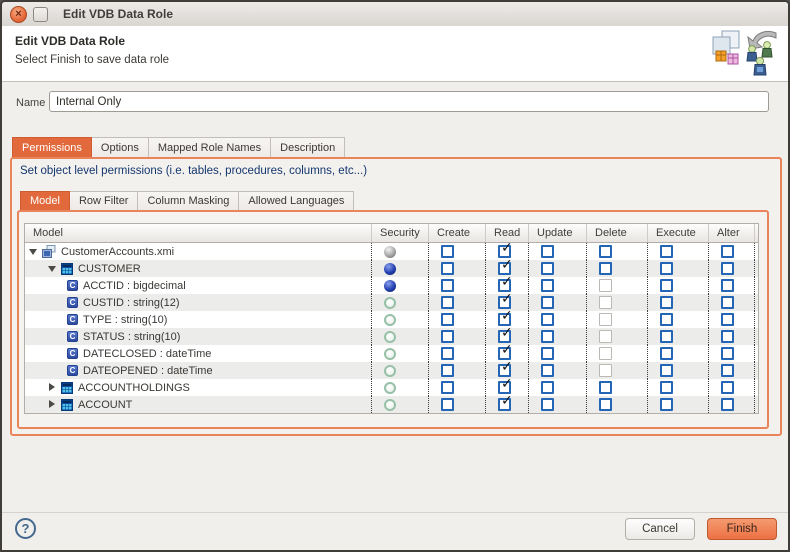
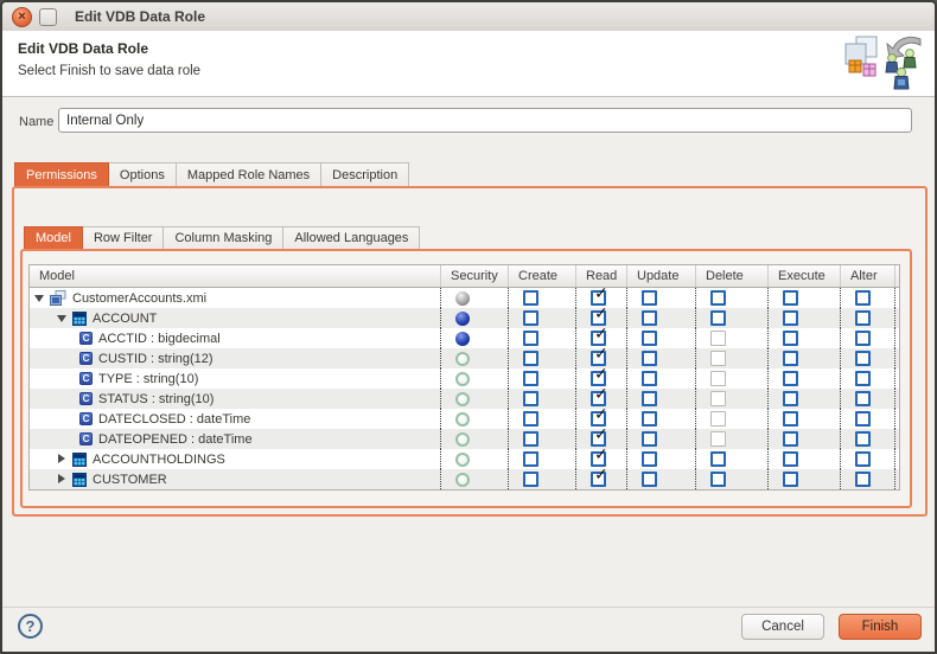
  ×
  Edit VDB Data Role
  Edit VDB Data Role
  Select Finish to save data role
  Name
  Internal Only
  Permissions
  Options
  Mapped Role Names
  Description
- Set object level permissions (i.e. tables, procedures, columns, etc...)
  Model
  Row Filter
  Column Masking
  Allowed Languages
  Model
  Security
  Create
  Read
  Update
  Delete
  Execute
  Alter
  CustomerAccounts.xmi
  ✓
- CUSTOMER
+ ACCOUNT
  ✓
  C
  ACCTID : bigdecimal
  ✓
  C
  CUSTID : string(12)
  ✓
  C
  TYPE : string(10)
  ✓
  C
  STATUS : string(10)
  ✓
  C
  DATECLOSED : dateTime
  ✓
  C
  DATEOPENED : dateTime
  ✓
  ACCOUNTHOLDINGS
  ✓
- ACCOUNT
+ CUSTOMER
  ✓
  ?
  Cancel
  Finish
